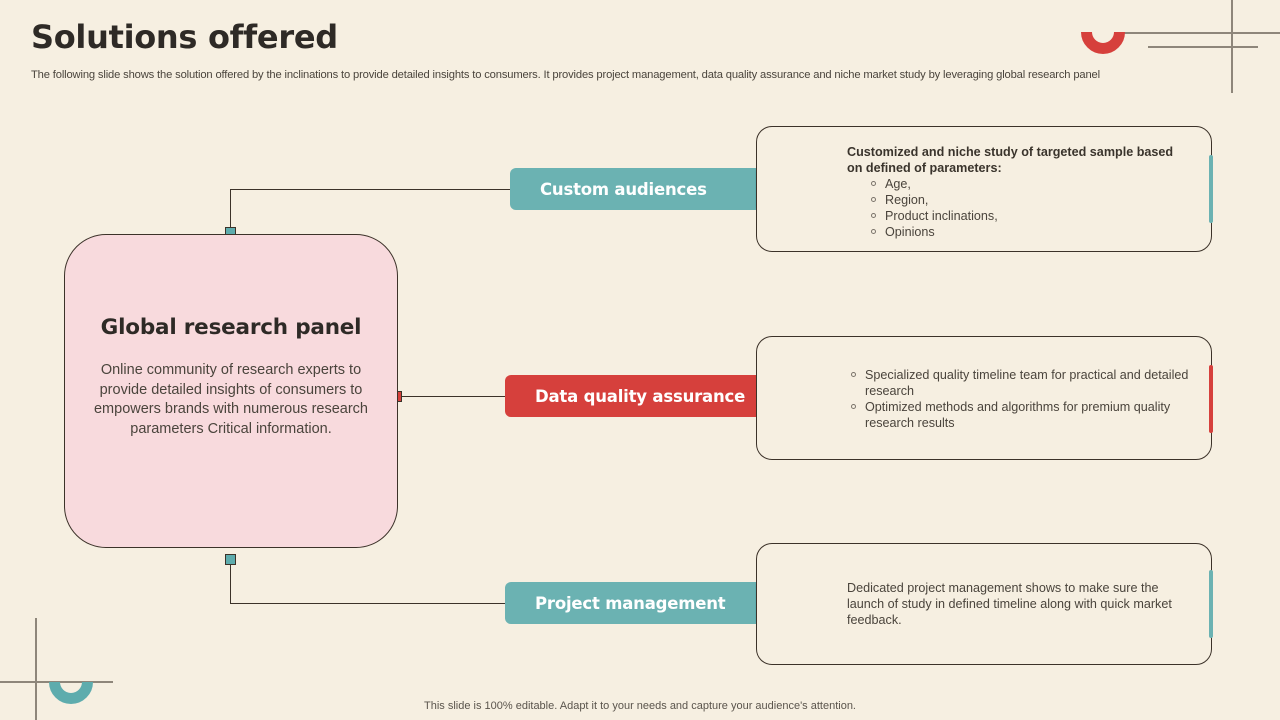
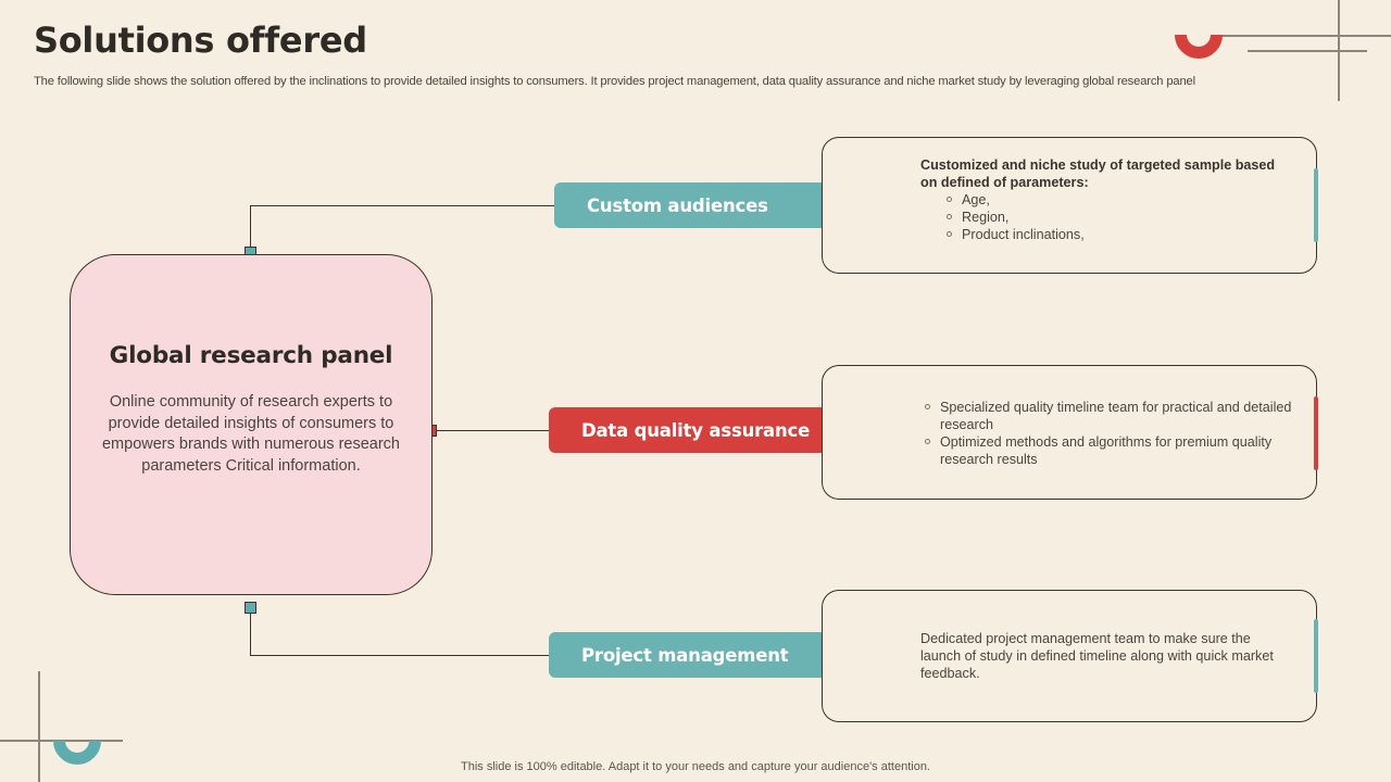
  Solutions offered
  The following slide shows the solution offered by the inclinations to provide detailed insights to consumers. It provides project management, data quality assurance and niche market study by leveraging global research panel
  Global research panel
  Online community of research experts to provide detailed insights of consumers to empowers brands with numerous research parameters Critical information.
  Custom audiences
  Customized and niche study of targeted sample based on defined of parameters:
  Age,
  Region,
  Product inclinations,
- Opinions
  Data quality assurance
  Specialized quality timeline team for practical and detailed research
  Optimized methods and algorithms for premium quality research results
  Project management
- Dedicated project management shows to make sure the launch of study in defined timeline along with quick market feedback.
+ Dedicated project management team to make sure the launch of study in defined timeline along with quick market feedback.
  This slide is 100% editable. Adapt it to your needs and capture your audience's attention.
